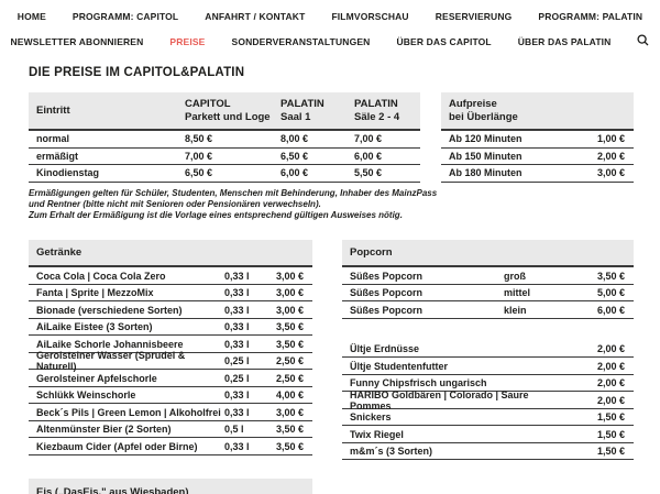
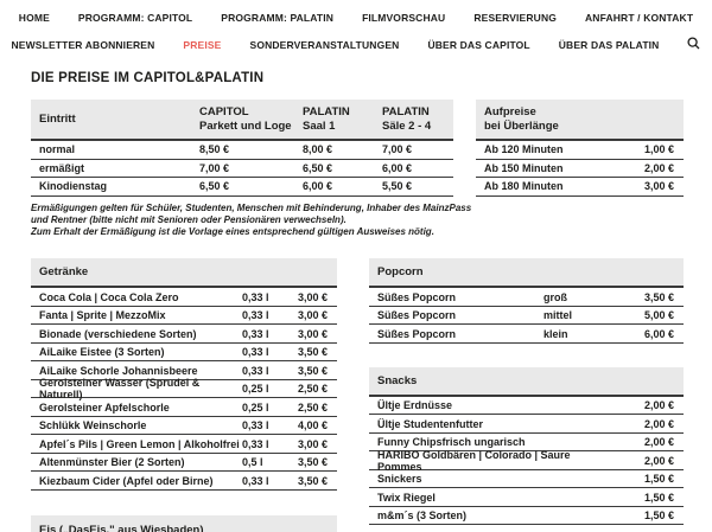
  HOME
  PROGRAMM: CAPITOL
- ANFAHRT / KONTAKT
+ PROGRAMM: PALATIN
  FILMVORSCHAU
  RESERVIERUNG
- PROGRAMM: PALATIN
+ ANFAHRT / KONTAKT
  NEWSLETTER ABONNIEREN
  PREISE
  SONDERVERANSTALTUNGEN
  ÜBER DAS CAPITOL
  ÜBER DAS PALATIN
  DIE PREISE IM CAPITOL&PALATIN
  Eintritt
  CAPITOL
  Parkett und Loge
  PALATIN
  Saal 1
  PALATIN
  Säle 2 - 4
  normal
  8,50 €
  8,00 €
  7,00 €
  ermäßigt
  7,00 €
  6,50 €
  6,00 €
  Kinodienstag
  6,50 €
  6,00 €
  5,50 €
  Aufpreise
  bei Überlänge
  Ab 120 Minuten
  1,00 €
  Ab 150 Minuten
  2,00 €
  Ab 180 Minuten
  3,00 €
  Ermäßigungen gelten für Schüler, Studenten, Menschen mit Behinderung, Inhaber des MainzPass
  und Rentner (bitte nicht mit Senioren oder Pensionären verwechseln).
  Zum Erhalt der Ermäßigung ist die Vorlage eines entsprechend gültigen Ausweises nötig.
  Getränke
  Coca Cola | Coca Cola Zero
  0,33 l
  3,00 €
  Fanta | Sprite | MezzoMix
  0,33 l
  3,00 €
  Bionade (verschiedene Sorten)
  0,33 l
  3,00 €
  AiLaike Eistee (3 Sorten)
  0,33 l
  3,50 €
  AiLaike Schorle Johannisbeere
  0,33 l
  3,50 €
  Gerolsteiner Wasser (Sprudel & Naturell)
  0,25 l
  2,50 €
  Gerolsteiner Apfelschorle
  0,25 l
  2,50 €
  Schlükk Weinschorle
  0,33 l
  4,00 €
- Beck´s Pils | Green Lemon | Alkoholfrei
+ Apfel´s Pils | Green Lemon | Alkoholfrei
  0,33 l
  3,00 €
  Altenmünster Bier (2 Sorten)
  0,5 l
  3,50 €
  Kiezbaum Cider (Apfel oder Birne)
  0,33 l
  3,50 €
  Eis („DasEis." aus Wiesbaden)
  Popcorn
  Süßes Popcorn
  groß
  3,50 €
  Süßes Popcorn
  mittel
  5,00 €
  Süßes Popcorn
  klein
  6,00 €
+ Snacks
  Ültje Erdnüsse
  2,00 €
  Ültje Studentenfutter
  2,00 €
  Funny Chipsfrisch ungarisch
  2,00 €
  HARIBO Goldbären | Colorado | Saure Pommes
  2,00 €
  Snickers
  1,50 €
  Twix Riegel
  1,50 €
  m&m´s (3 Sorten)
  1,50 €
